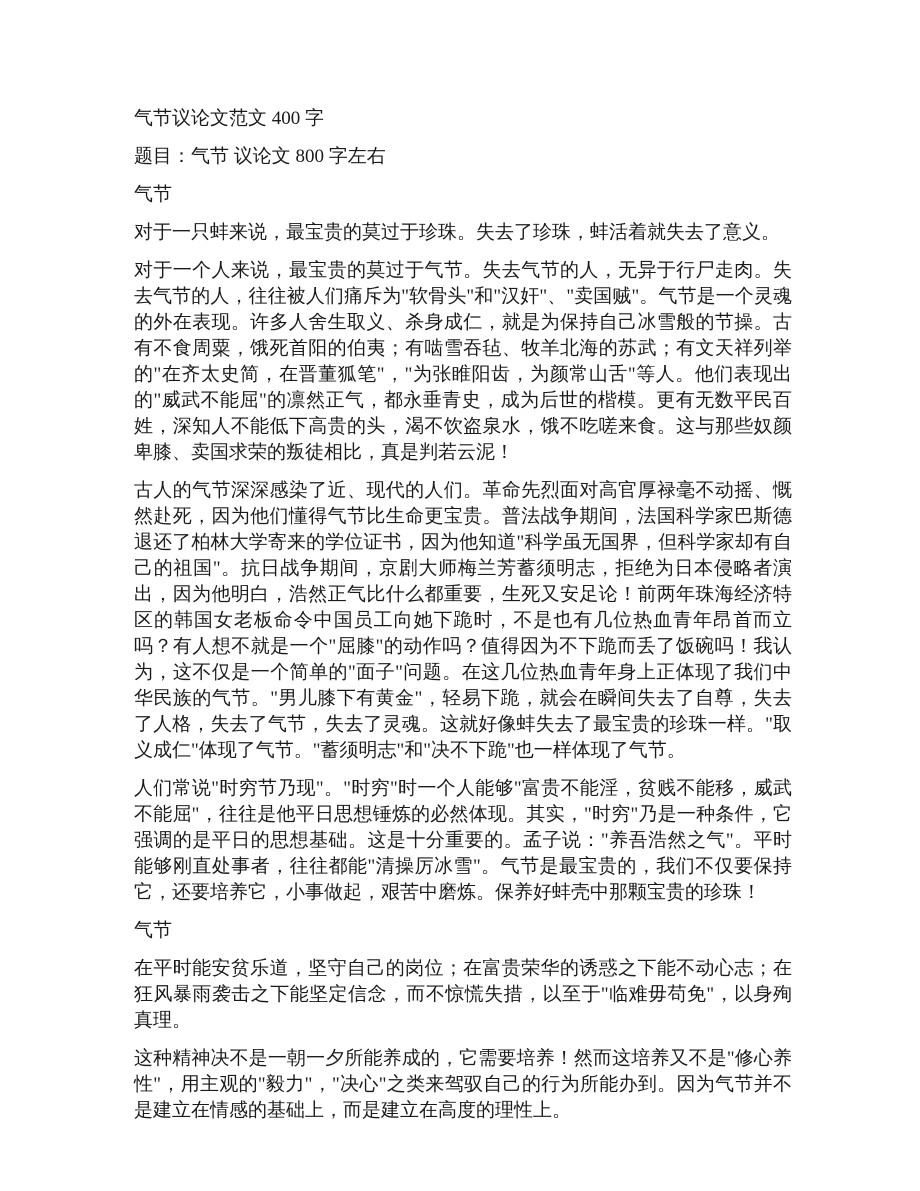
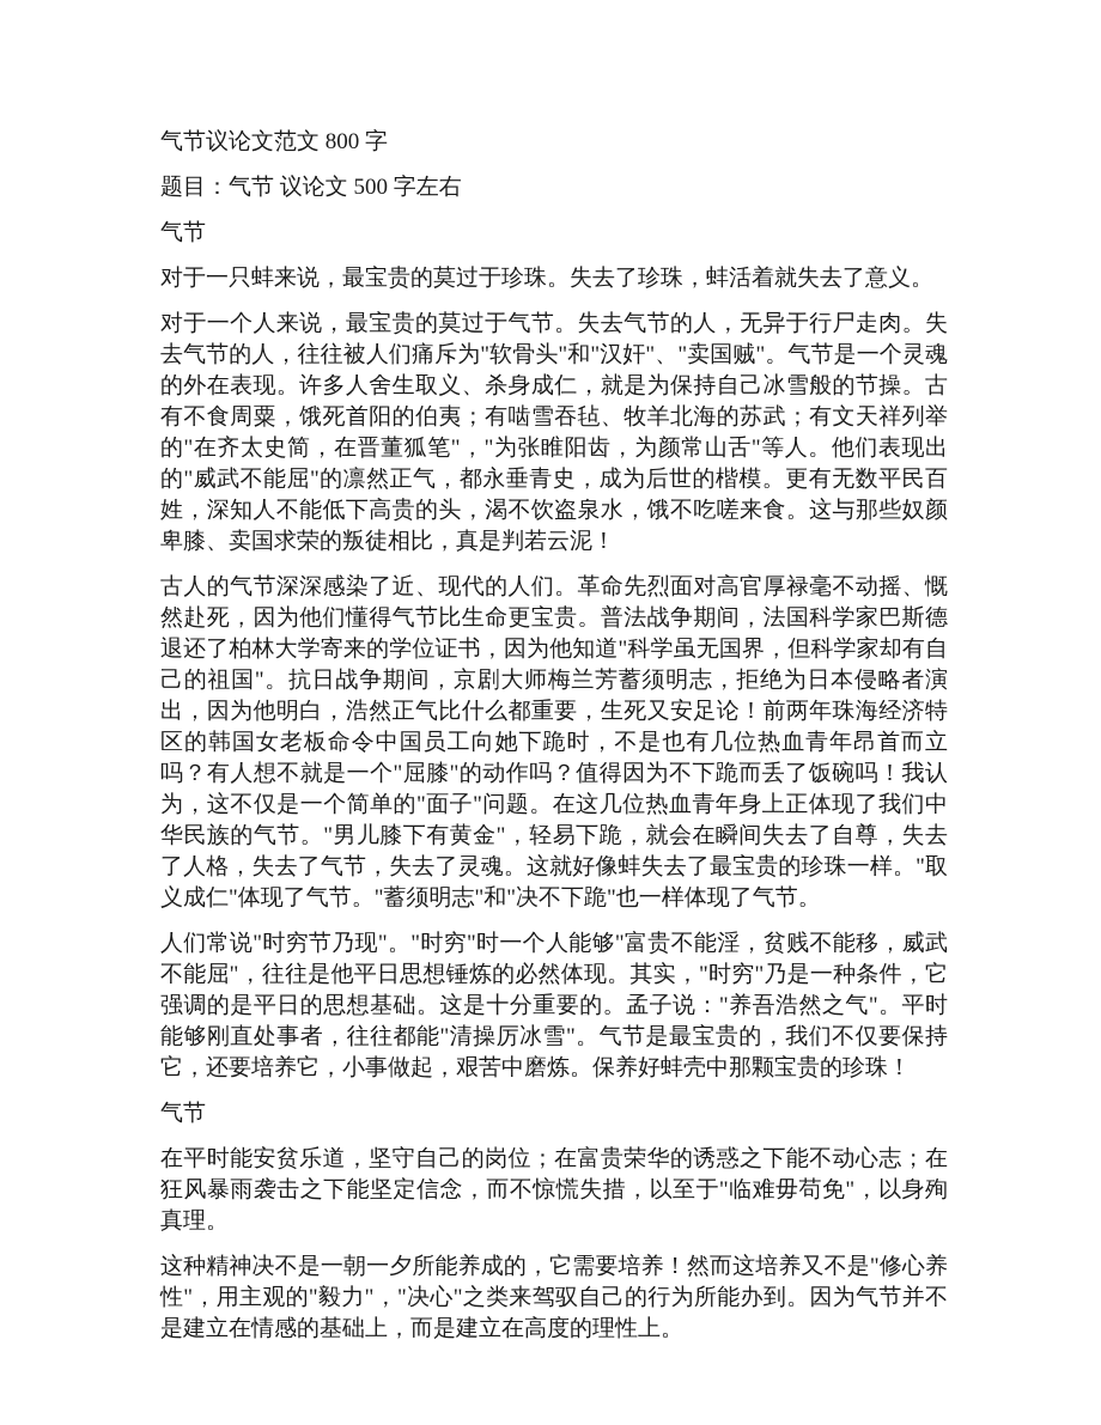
- 气节议论文范文 400 字
+ 气节议论文范文 800 字
- 题目：气节 议论文 800 字左右
+ 题目：气节 议论文 500 字左右
  气节
  对于一只蚌来说，最宝贵的莫过于珍珠。失去了珍珠，蚌活着就失去了意义。
  对于一个人来说，最宝贵的莫过于气节。失去气节的人，无异于行尸走肉。失去气节的人，往往被人们痛斥为"软骨头"和"汉奸"、"卖国贼"。气节是一个灵魂的外在表现。许多人舍生取义、杀身成仁，就是为保持自己冰雪般的节操。古有不食周粟，饿死首阳的伯夷；有啮雪吞毡、牧羊北海的苏武；有文天祥列举的"在齐太史简，在晋董狐笔"，"为张睢阳齿，为颜常山舌"等人。他们表现出的"威武不能屈"的凛然正气，都永垂青史，成为后世的楷模。更有无数平民百姓，深知人不能低下高贵的头，渴不饮盗泉水，饿不吃嗟来食。这与那些奴颜卑膝、卖国求荣的叛徒相比，真是判若云泥！
  古人的气节深深感染了近、现代的人们。革命先烈面对高官厚禄毫不动摇、慨然赴死，因为他们懂得气节比生命更宝贵。普法战争期间，法国科学家巴斯德退还了柏林大学寄来的学位证书，因为他知道"科学虽无国界，但科学家却有自己的祖国"。抗日战争期间，京剧大师梅兰芳蓄须明志，拒绝为日本侵略者演出，因为他明白，浩然正气比什么都重要，生死又安足论！前两年珠海经济特区的韩国女老板命令中国员工向她下跪时，不是也有几位热血青年昂首而立吗？有人想不就是一个"屈膝"的动作吗？值得因为不下跪而丢了饭碗吗！我认为，这不仅是一个简单的"面子"问题。在这几位热血青年身上正体现了我们中华民族的气节。"男儿膝下有黄金"，轻易下跪，就会在瞬间失去了自尊，失去了人格，失去了气节，失去了灵魂。这就好像蚌失去了最宝贵的珍珠一样。"取义成仁"体现了气节。"蓄须明志"和"决不下跪"也一样体现了气节。
  人们常说"时穷节乃现"。"时穷"时一个人能够"富贵不能淫，贫贱不能移，威武不能屈"，往往是他平日思想锤炼的必然体现。其实，"时穷"乃是一种条件，它强调的是平日的思想基础。这是十分重要的。孟子说："养吾浩然之气"。平时能够刚直处事者，往往都能"清操厉冰雪"。气节是最宝贵的，我们不仅要保持它，还要培养它，小事做起，艰苦中磨炼。保养好蚌壳中那颗宝贵的珍珠！
  气节
  在平时能安贫乐道，坚守自己的岗位；在富贵荣华的诱惑之下能不动心志；在狂风暴雨袭击之下能坚定信念，而不惊慌失措，以至于"临难毋苟免"，以身殉真理。
  这种精神决不是一朝一夕所能养成的，它需要培养！然而这培养又不是"修心养性"，用主观的"毅力"，"决心"之类来驾驭自己的行为所能办到。因为气节并不是建立在情感的基础上，而是建立在高度的理性上。
